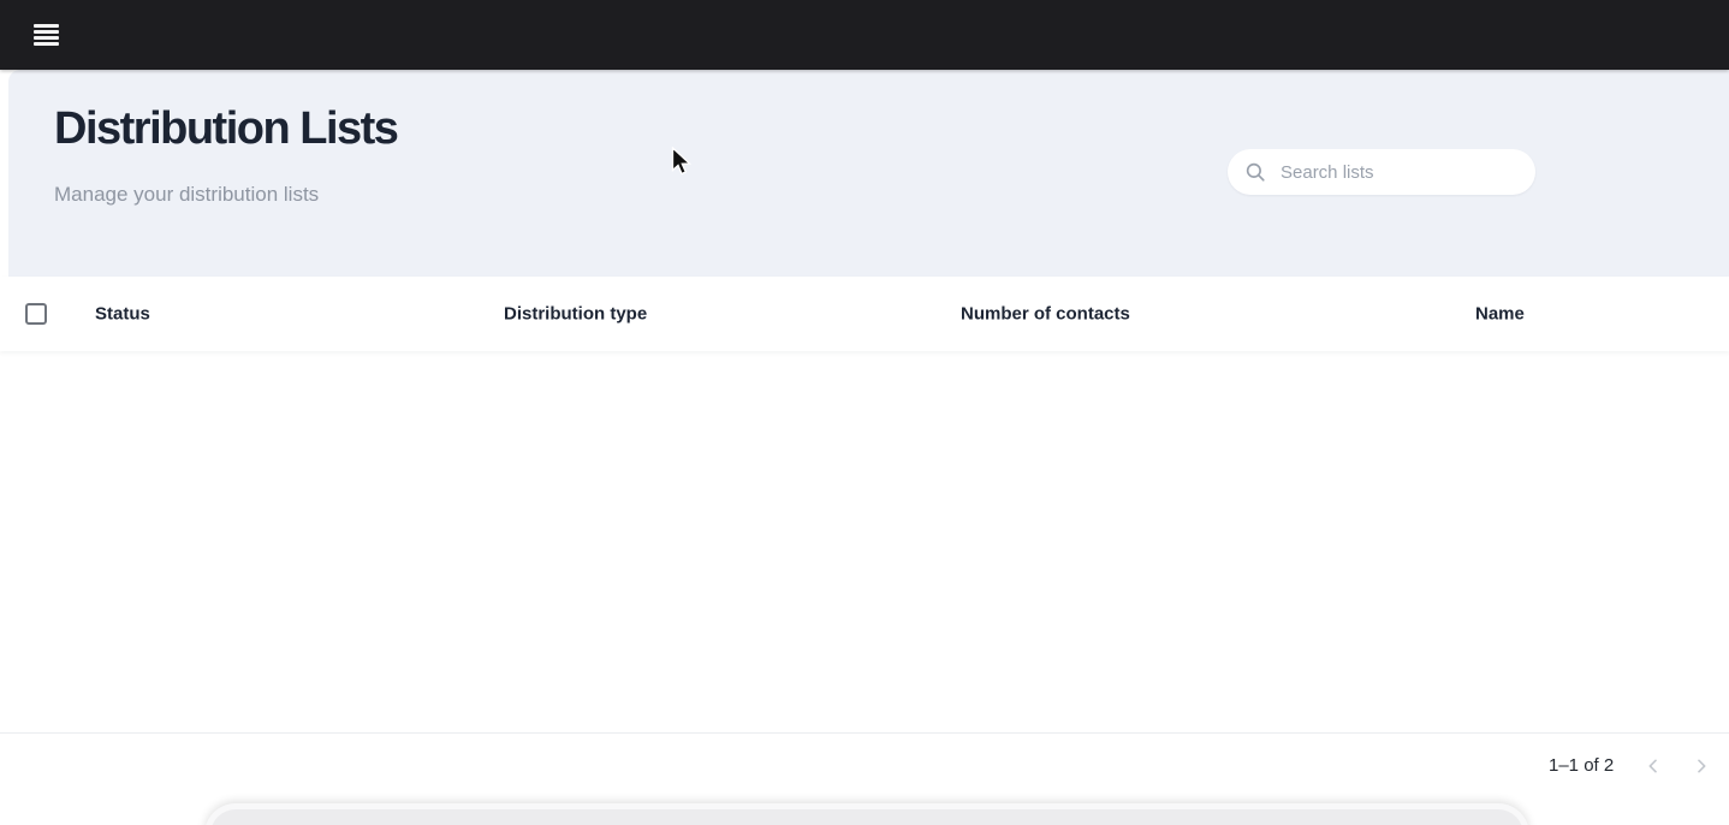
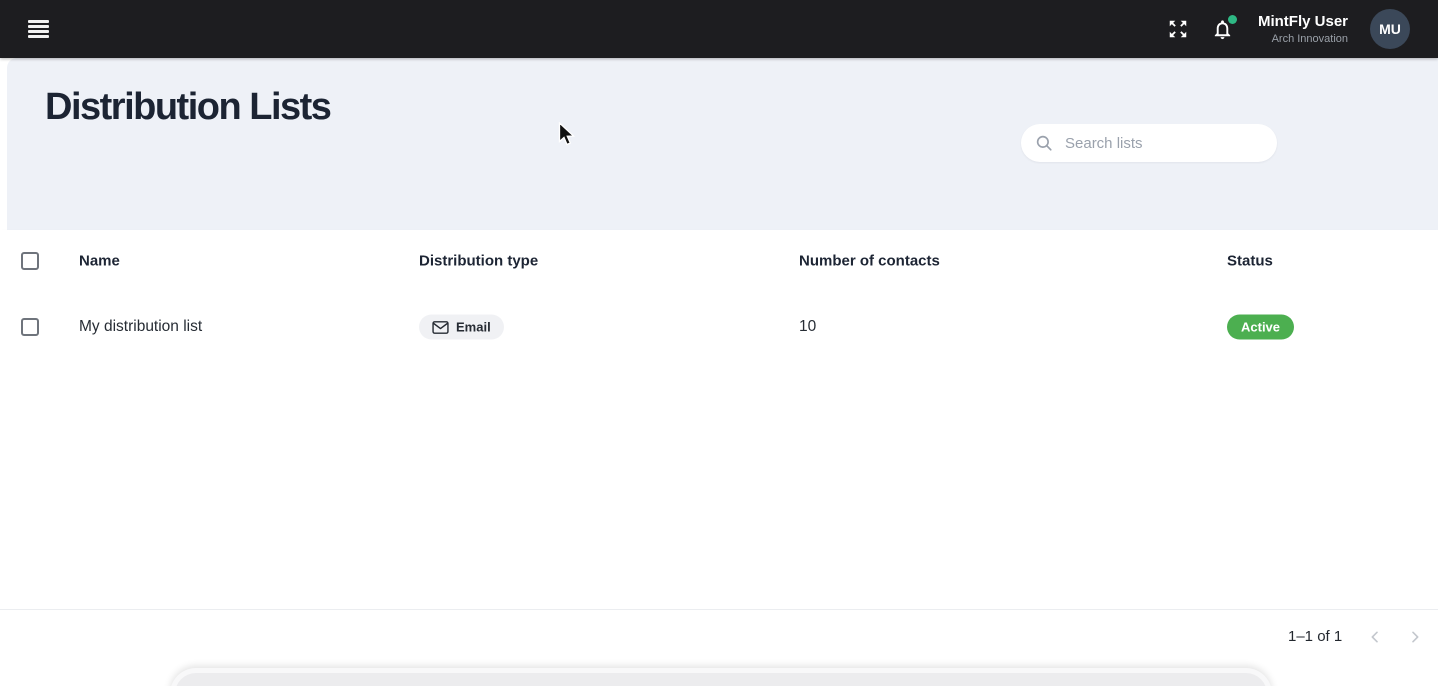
+ MintFly User
+ Arch Innovation
+ MU
  Distribution Lists
- Manage your distribution lists
  Search lists
- Status
+ Name
  Distribution type
  Number of contacts
- Name
+ Status
+ My distribution list
+ Email
+ 10
+ Active
- 1–1 of 2
+ 1–1 of 1
